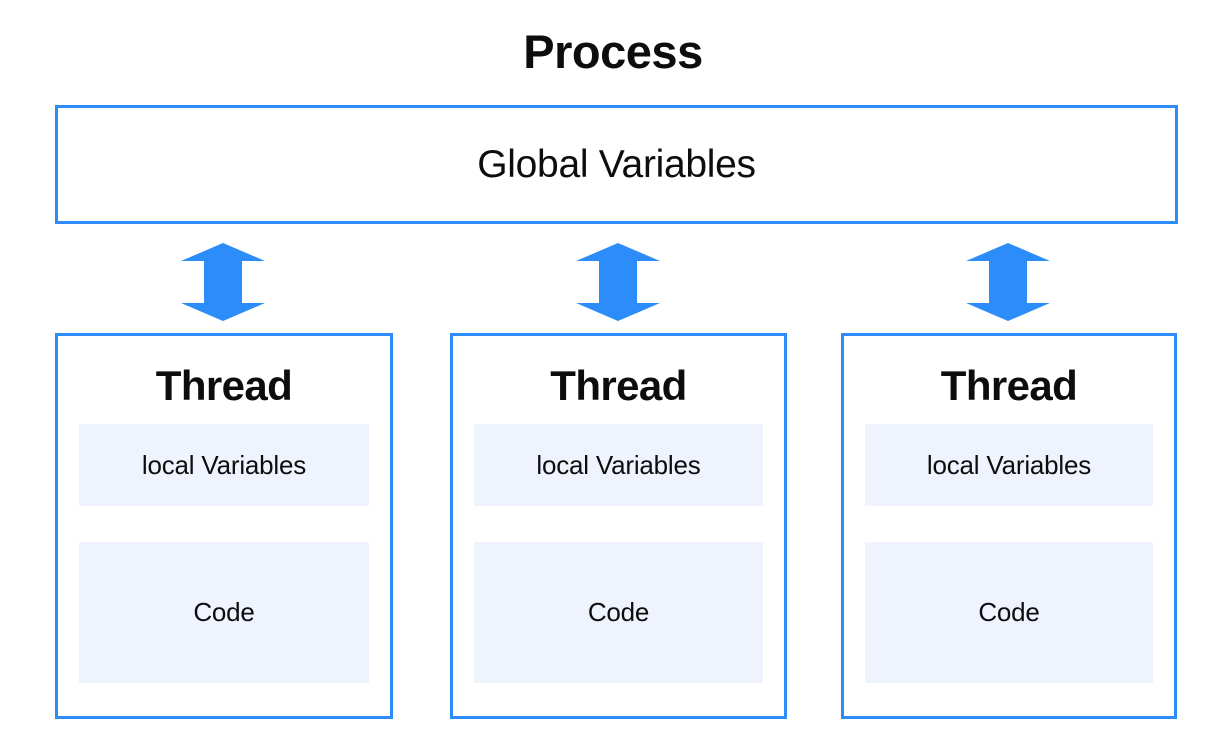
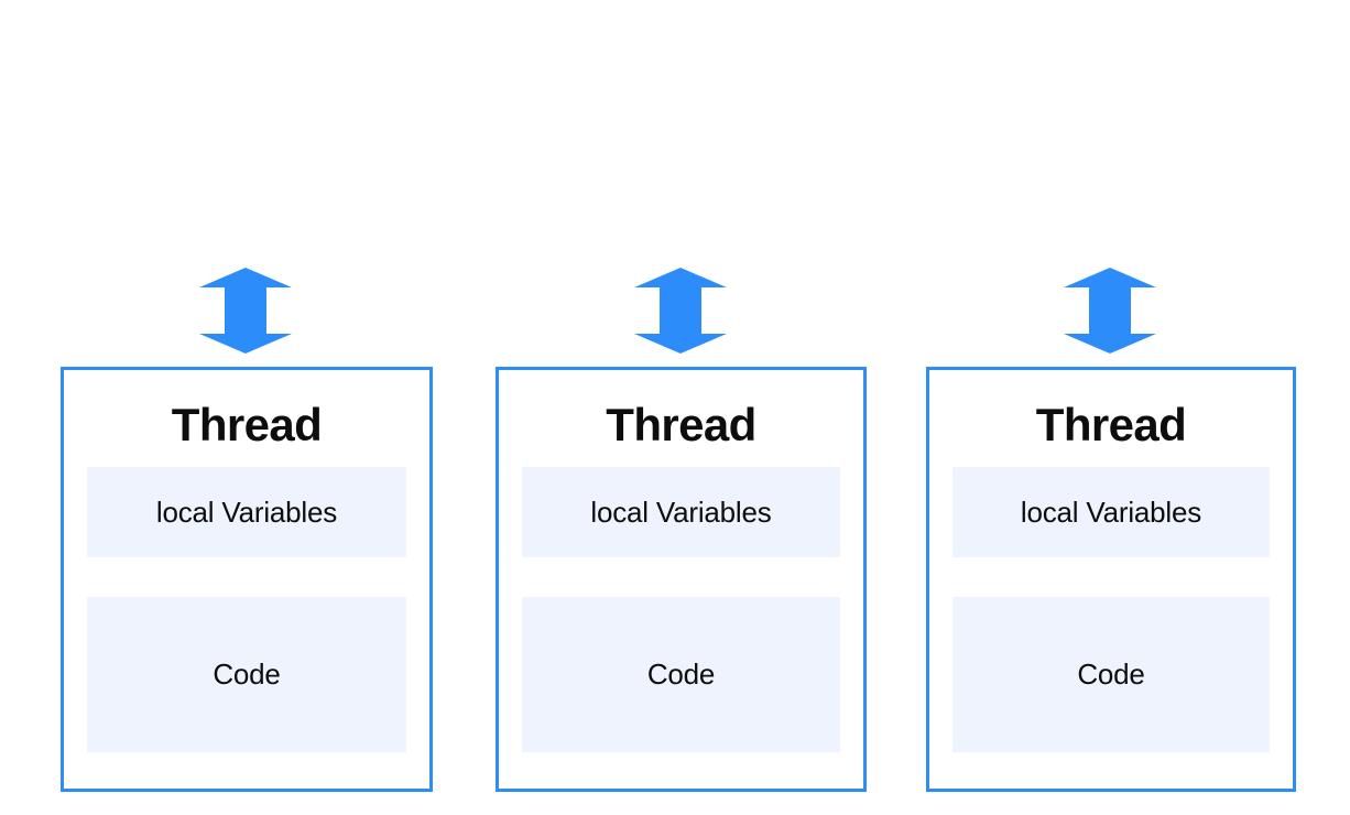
- Process
- Global Variables
  Thread
  local Variables
  Code
  Thread
  local Variables
  Code
  Thread
  local Variables
  Code
